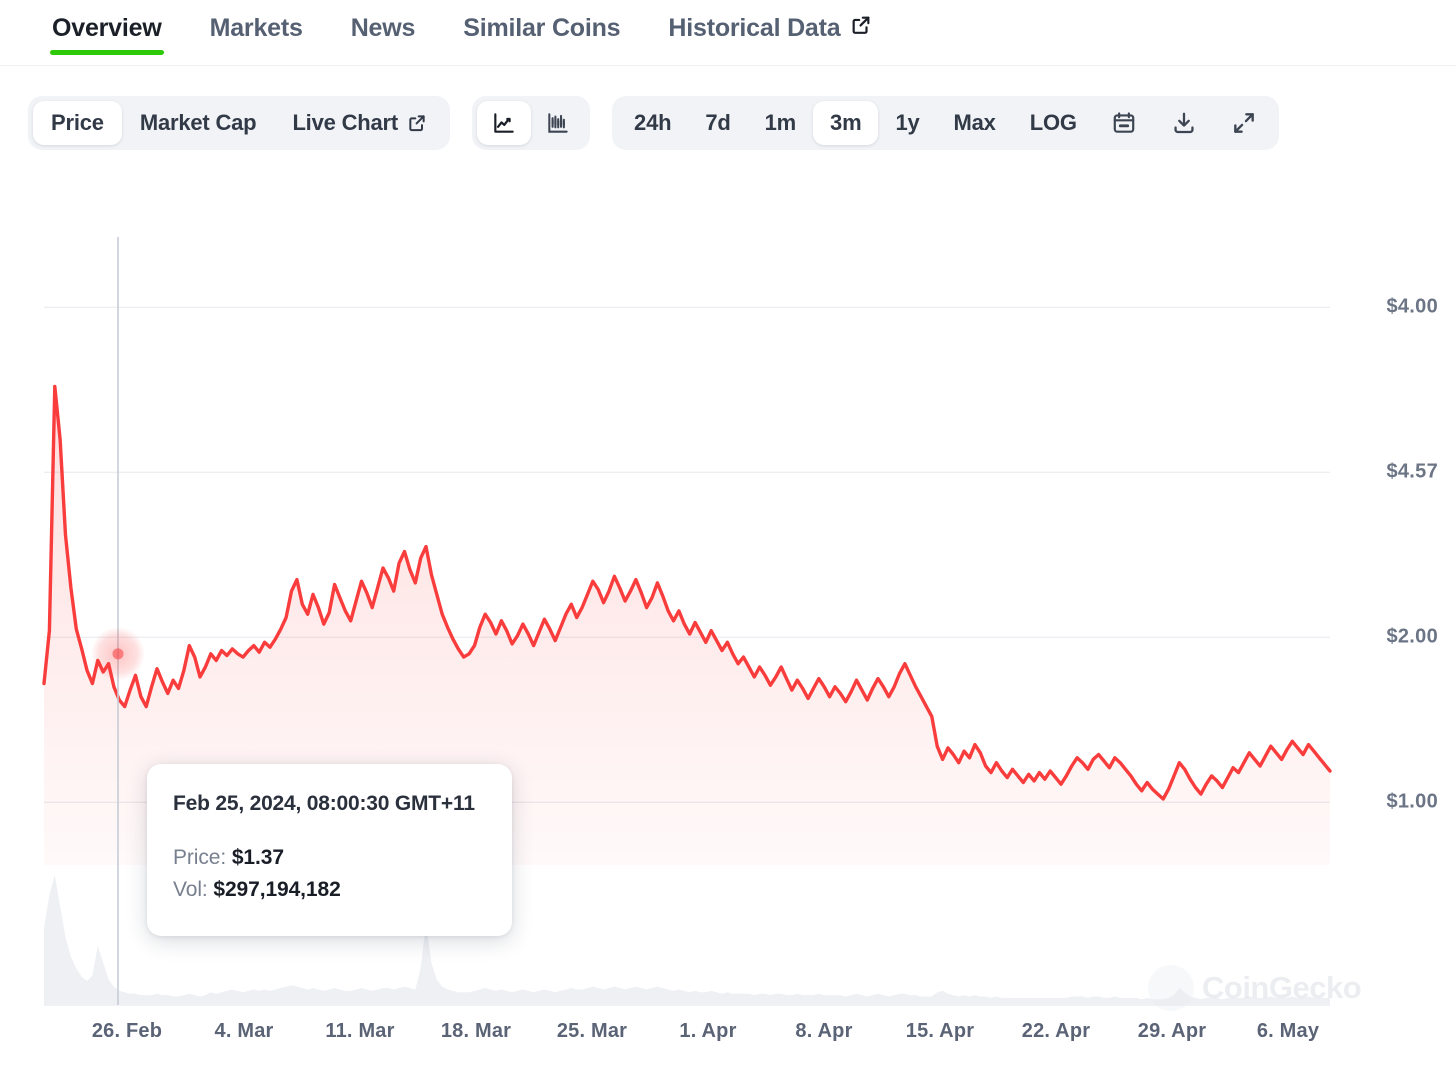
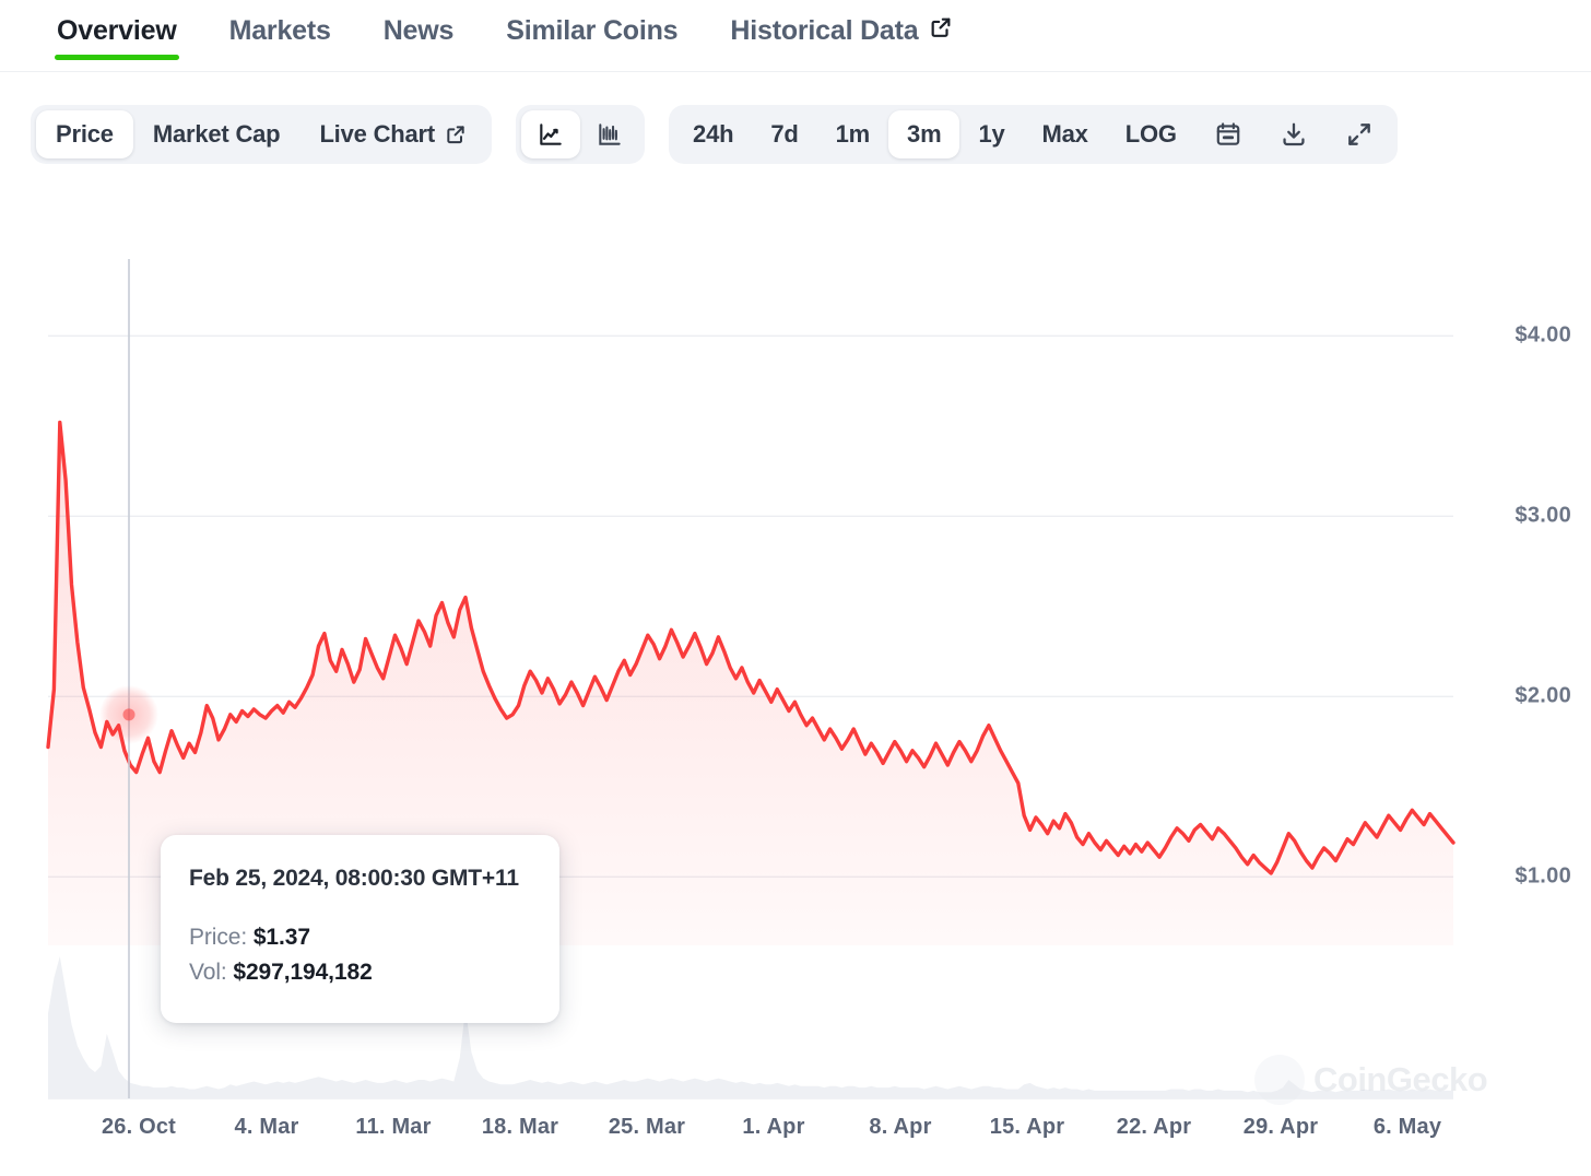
  Overview
  Markets
  News
  Similar Coins
  Historical Data
  Price
  Market Cap
  Live Chart
  24h
  7d
  1m
  3m
  1y
  Max
  LOG
  $4.00
- $4.57
+ $3.00
  $2.00
  $1.00
- 26. Feb
+ 26. Oct
  4. Mar
  11. Mar
  18. Mar
  25. Mar
  1. Apr
  8. Apr
  15. Apr
  22. Apr
  29. Apr
  6. May
  CoinGecko
  Feb 25, 2024, 08:00:30 GMT+11
  Price: $1.37
  Vol: $297,194,182
